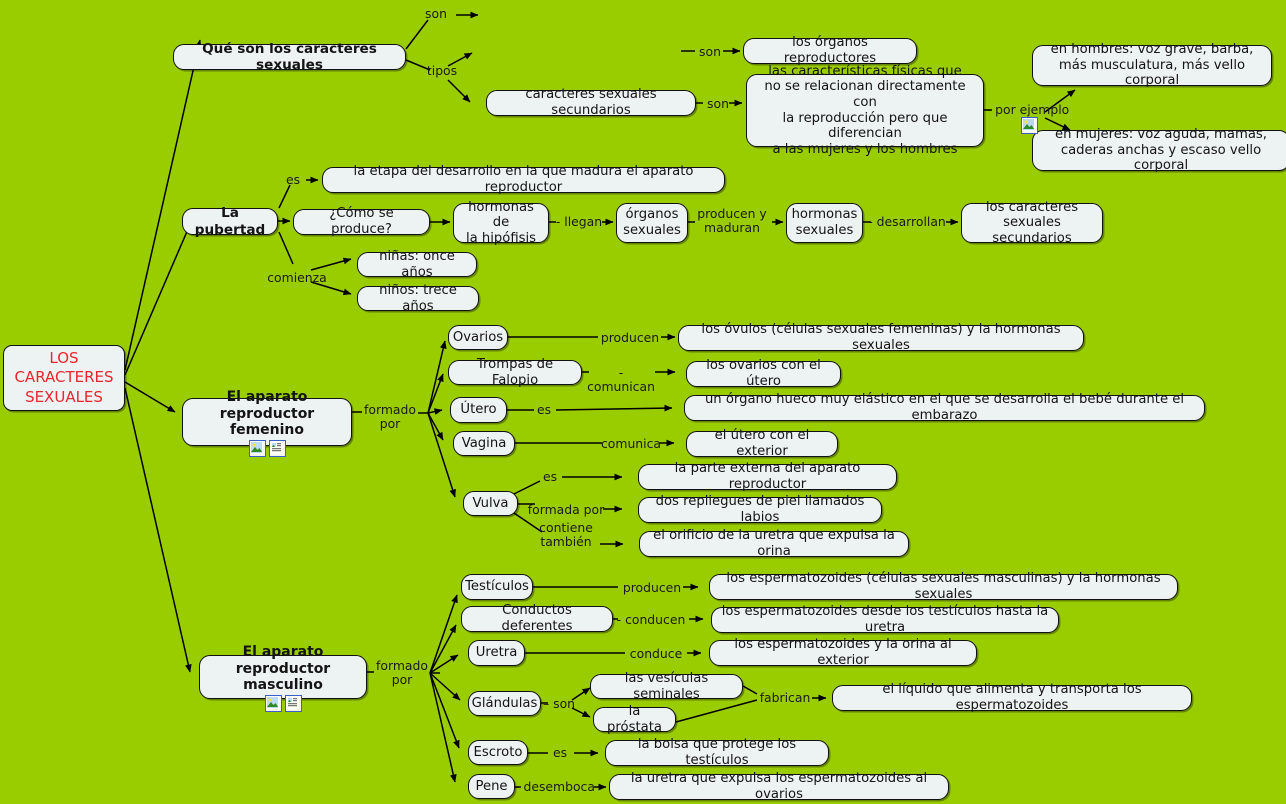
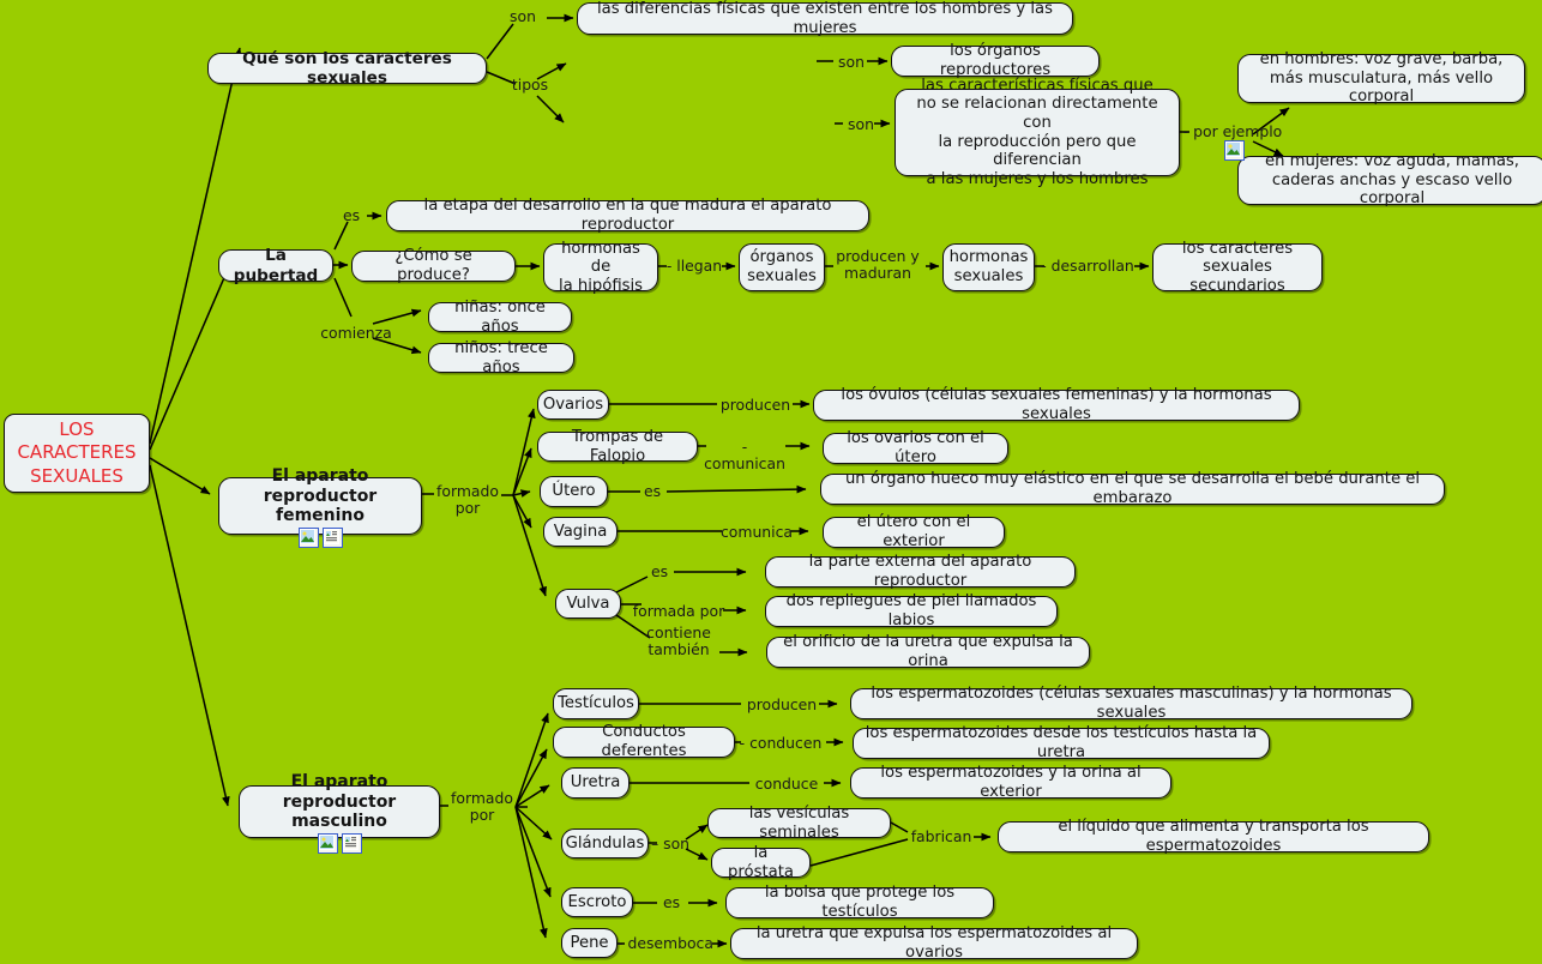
  LOS
  CARACTERES
  SEXUALES
  Qué son los caracteres sexuales
  son
  tipos
+ las diferencias físicas que existen entre los hombres y las mujeres
  son
  los órganos reproductores
- caracteres sexuales secundarios
  son
  las características físicas que
  no se relacionan directamente con
  la reproducción pero que diferencian
  a las mujeres y los hombres
  - por ejemplo
  en hombres: voz grave, barba,
  más musculatura, más vello corporal
  en mujeres: voz aguda, mamas,
  caderas anchas y escaso vello corporal
  La pubertad
  es
  la etapa del desarrollo en la que madura el aparato reproductor
  ¿Cómo se produce?
  comienza
  niñas: once años
  niños: trece años
  hormonas de
  la hipófisis
  - llegan
  órganos
  sexuales
  producen y
  maduran
  hormonas
  sexuales
  - desarrollan
  los caracteres
  sexuales secundarios
  El aparato reproductor
  femenino
  formado
  por
  Ovarios
  producen
  los óvulos (células sexuales femeninas) y la hormonas sexuales
  Trompas de Falopio
  - comunican
  los ovarios con el útero
  Útero
  es
  un órgano hueco muy elástico en el que se desarrolla el bebé durante el embarazo
  Vagina
  comunica
  el útero con el exterior
  Vulva
  es
  la parte externa del aparato reproductor
  formada por
  dos repliegues de piel llamados labios
  contiene
  también
  el orificio de la uretra que expulsa la orina
  El aparato reproductor
  masculino
  formado
  por
  Testículos
  producen
  los espermatozoides (células sexuales masculinas) y la hormonas sexuales
  Conductos deferentes
  - conducen
  los espermatozoides desde los testículos hasta la uretra
  Uretra
  conduce
  los espermatozoides y la orina al exterior
  Glándulas
  – son
  las vesículas seminales
  la próstata
  fabrican
  el líquido que alimenta y transporta los espermatozoides
  Escroto
  es
  la bolsa que protege los testículos
  Pene
  - desemboca
  la uretra que expulsa los espermatozoides al ovarios
